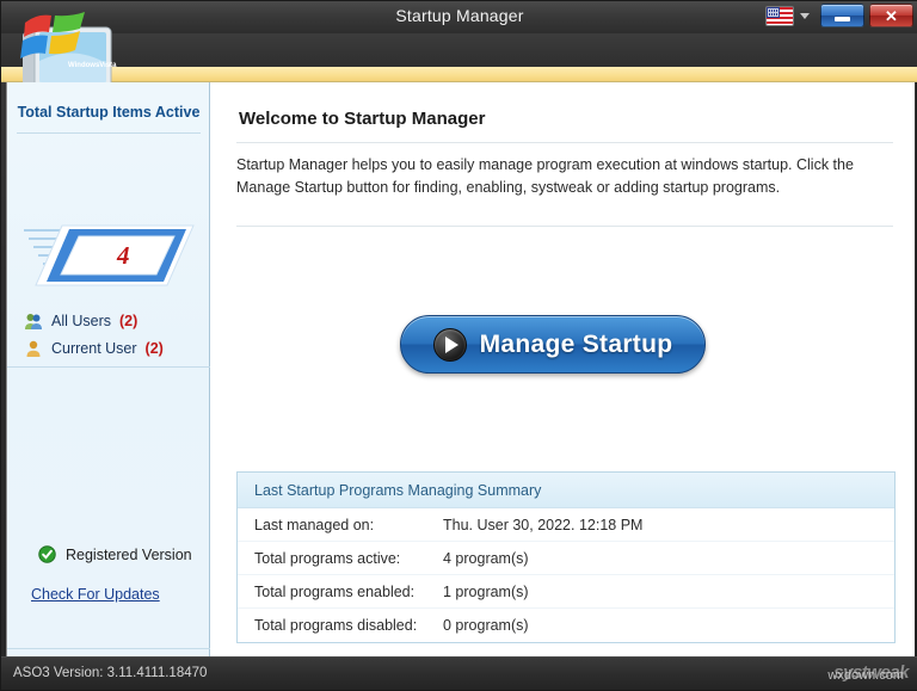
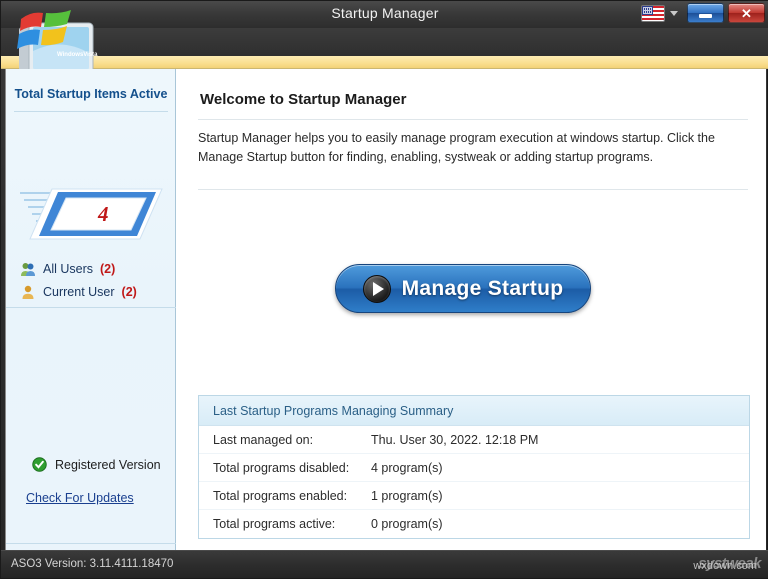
  Startup Manager
  ✕
  Total Startup Items Active
  4
  All Users
  (2)
  Current User
  (2)
  Registered Version
  Check For Updates
  Welcome to Startup Manager
  Startup Manager helps you to easily manage program execution at windows startup. Click the Manage Startup button for finding, enabling, systweak or adding startup programs.
  Manage Startup
  Last Startup Programs Managing Summary
  Last managed on:
  Thu. User 30, 2022. 12:18 PM
- Total programs active:
+ Total programs disabled:
  4 program(s)
  Total programs enabled:
  1 program(s)
- Total programs disabled:
+ Total programs active:
  0 program(s)
  ASO3 Version: 3.11.4111.18470
  systweak
  wxdown.com
